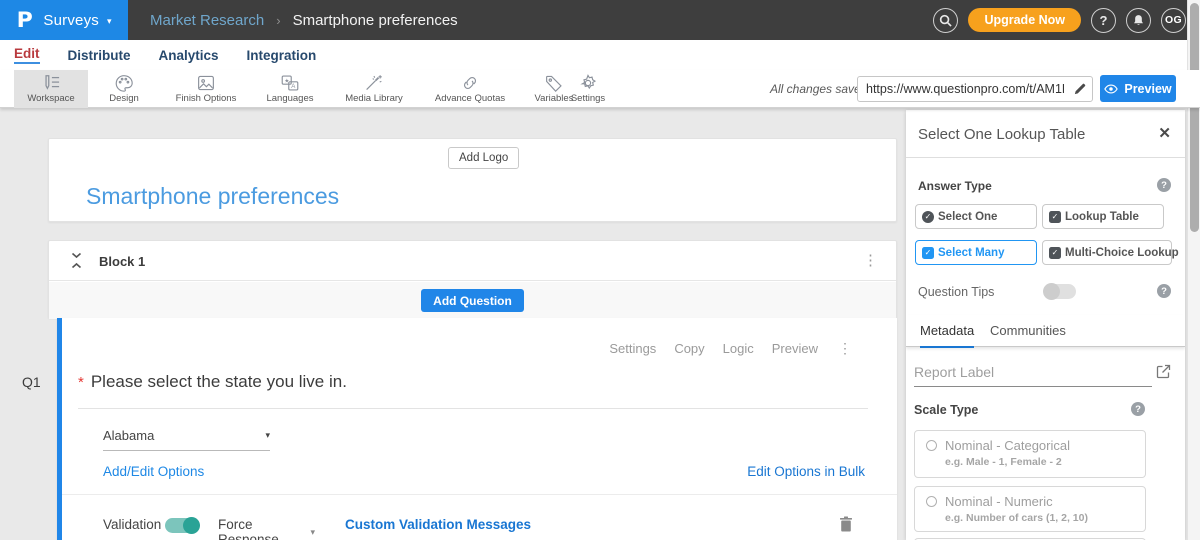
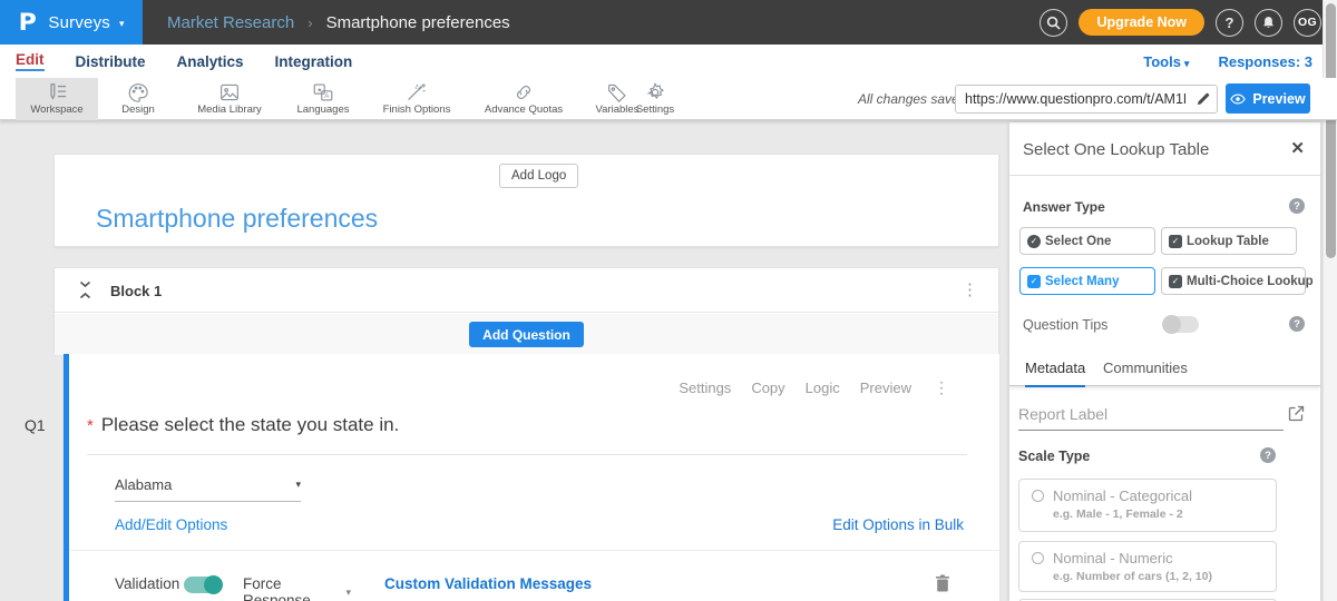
  P
  Surveys
  ▾
  Market Research
  ›
  Smartphone preferences
  Upgrade Now
  ?
  OG
  Edit
  Distribute
  Analytics
  Integration
+ Tools ▾
+ Responses: 3
  Workspace
  Design
- Finish Options
+ Media Library
  Languages
- Media Library
+ Finish Options
  Advance Quotas
  Variables
  Settings
  All changes sav
  https://www.questionpro.com/t/AM1
  Preview
  Add Logo
  Smartphone preferences
  Block 1
  ⋮
  Add Question
  Q1
  Settings
  Copy
  Logic
  Preview
  ⋮
  *
- Please select the state you live in.
+ Please select the state you state in.
  Alabama
  ▾
  Add/Edit Options
  Edit Options in Bulk
  Validation
  ▾
  Custom Validation Messages
  Select One Lookup Table
  ✕
  Answer Type
  ?
  ✓
  Select One
  ✓
  Lookup Table
  ✓
  Select Many
  ✓
  Multi-Choice Lookup
  Question Tips
  ?
  Metadata
  Communities
  Report Label
  Scale Type
  ?
  Nominal - Categorical
  e.g. Male - 1, Female - 2
  Nominal - Numeric
  e.g. Number of cars (1, 2, 10)
